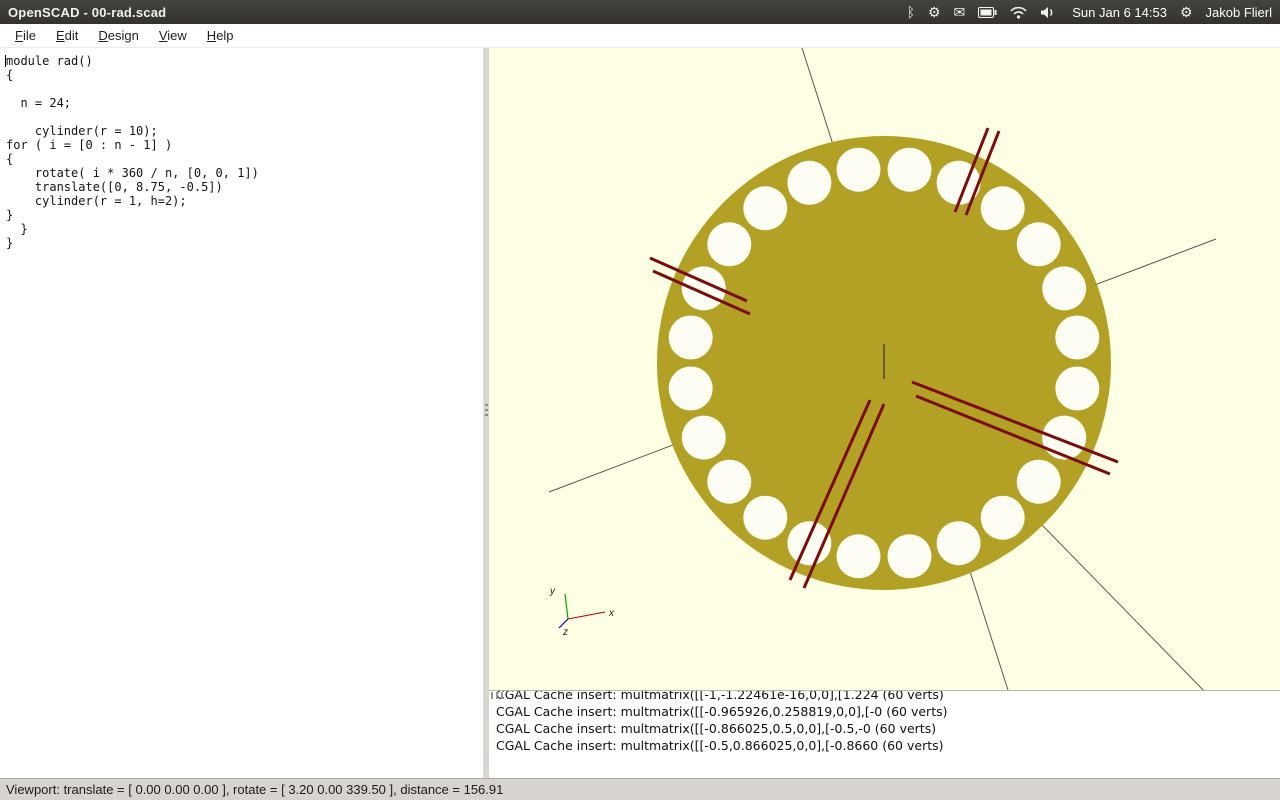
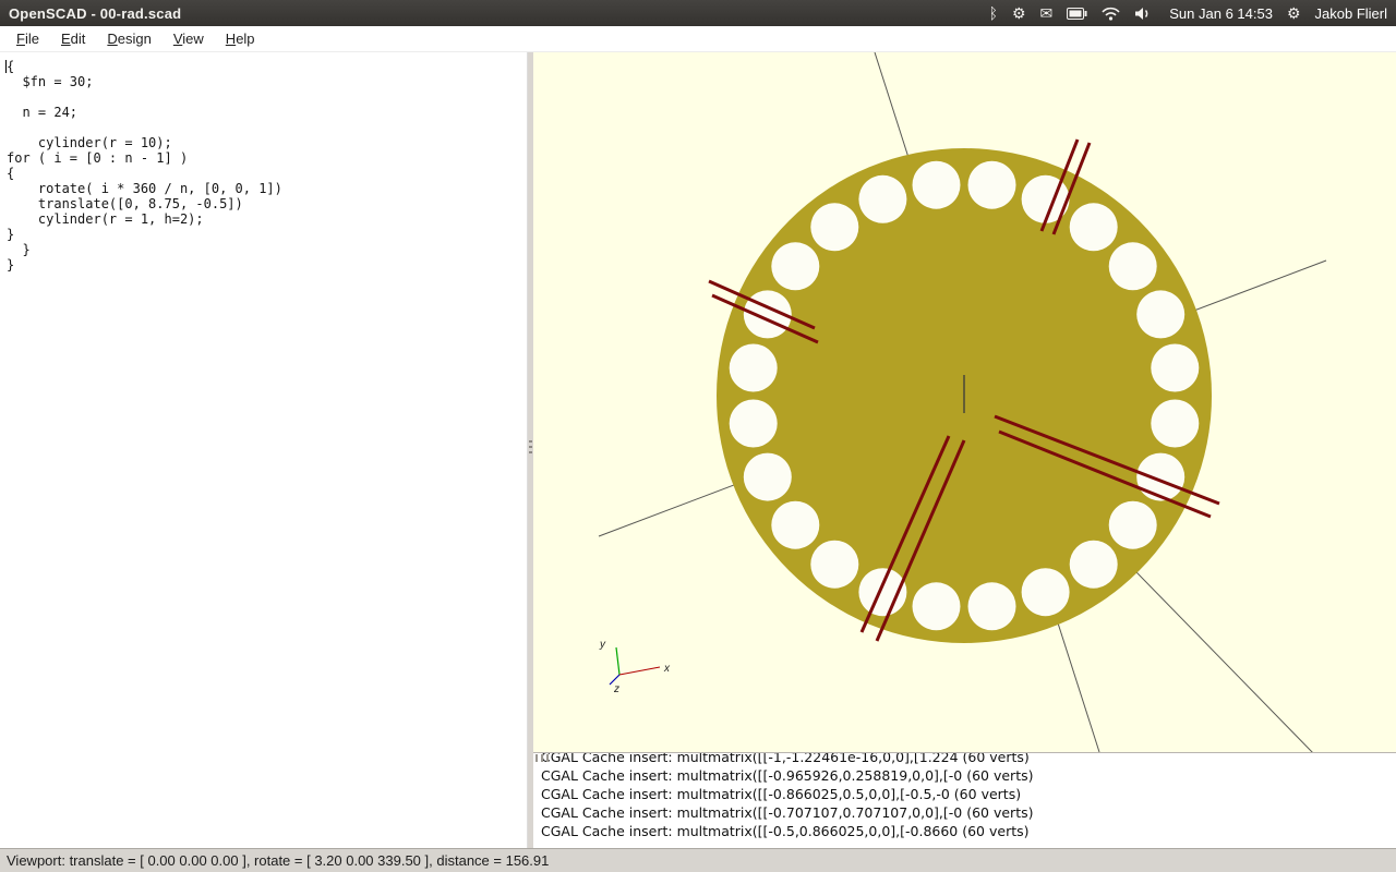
  OpenSCAD - 00-rad.scad
  ᛒ
  ⚙
  ✉
  Sun Jan 6 14:53
  ⚙
  Jakob Flierl
  File
  Edit
  Design
  View
  Help
- module rad()
  {
+ $fn = 30;
  n = 24;
  cylinder(r = 10);
  for ( i = [0 : n - 1] )
  {
  rotate( i * 360 / n, [0, 0, 1])
  translate([0, 8.75, -0.5])
  cylinder(r = 1, h=2);
  }
  }
  }
  y
  x
  z
  GAL Cache insert: multmatrix([[-1,-1.22461e-16,0,0],[1.224 (60 verts)
  CGAL Cache insert: multmatrix([[-0.965926,0.258819,0,0],[-0 (60 verts)
  CGAL Cache insert: multmatrix([[-0.866025,0.5,0,0],[-0.5,-0 (60 verts)
+ CGAL Cache insert: multmatrix([[-0.707107,0.707107,0,0],[-0 (60 verts)
  CGAL Cache insert: multmatrix([[-0.5,0.866025,0,0],[-0.8660 (60 verts)
  Viewport: translate = [ 0.00 0.00 0.00 ], rotate = [ 3.20 0.00 339.50 ], distance = 156.91
